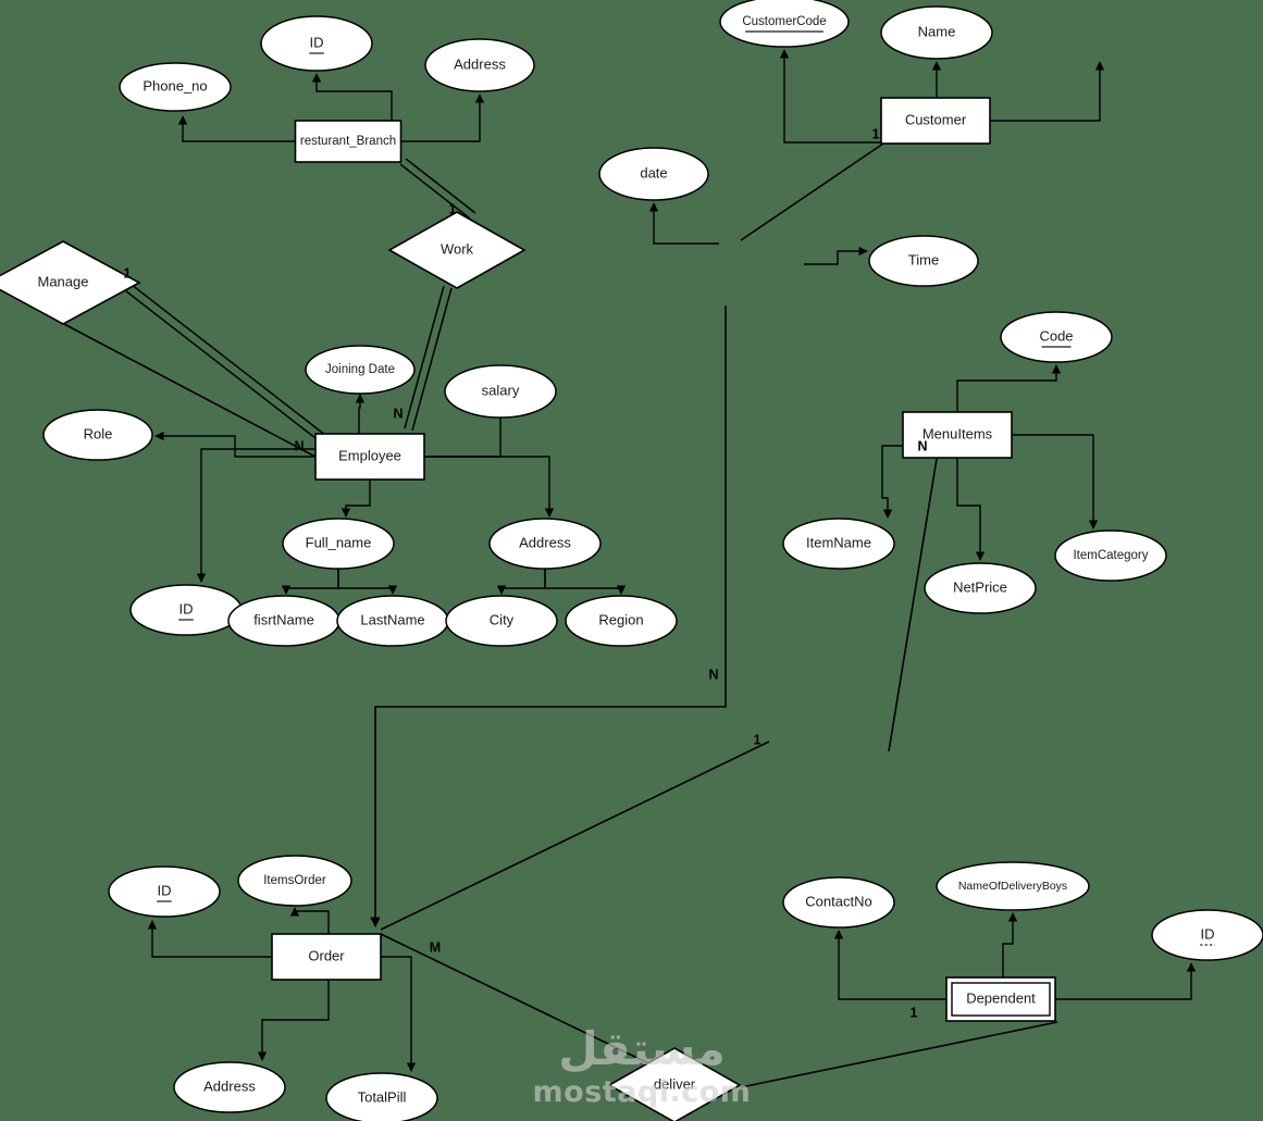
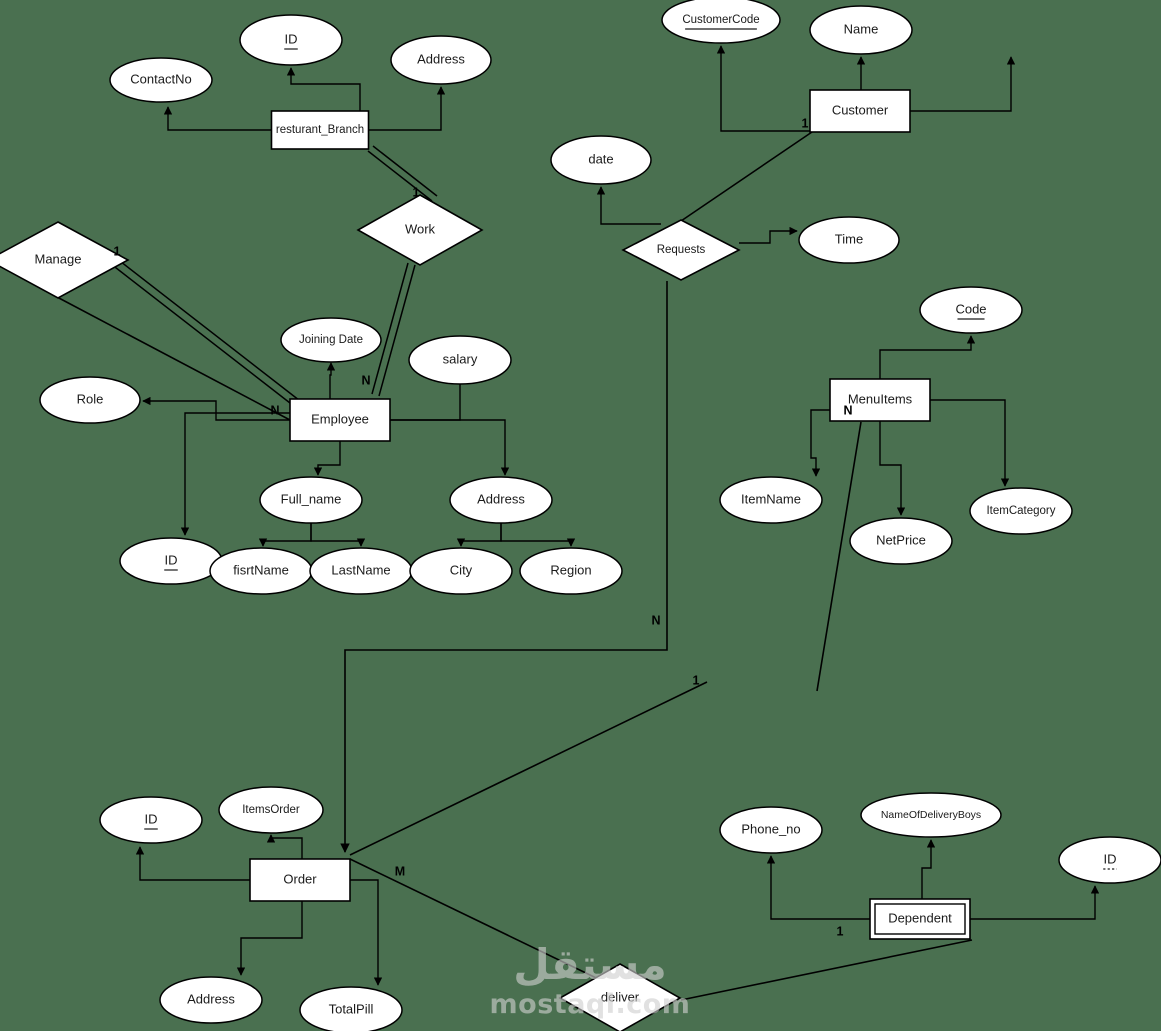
- Phone_no
+ ContactNo
  ID
  Address
  CustomerCode
  Name
  date
  Time
  Joining Date
  salary
  Role
  Full_name
  Address
  ID
  fisrtName
  LastName
  City
  Region
  Code
  ItemName
  NetPrice
  ItemCategory
  ID
  ItemsOrder
  Address
  TotalPill
- ContactNo
+ Phone_no
  NameOfDeliveryBoys
  ID
  resturant_Branch
  Customer
  Employee
  MenuItems
  Order
  Dependent
  Work
  Manage
+ Requests
  deliver
  1
  1
  N
  N
  1
  N
  N
  1
  M
  1
  مستقل
  mostaql.com
